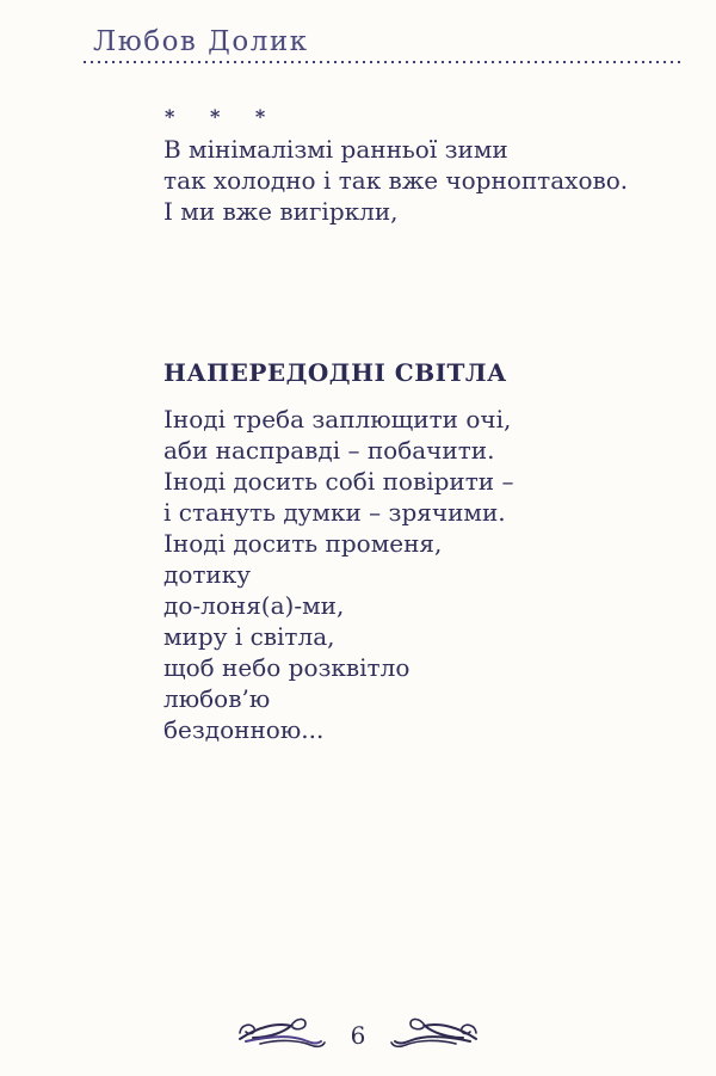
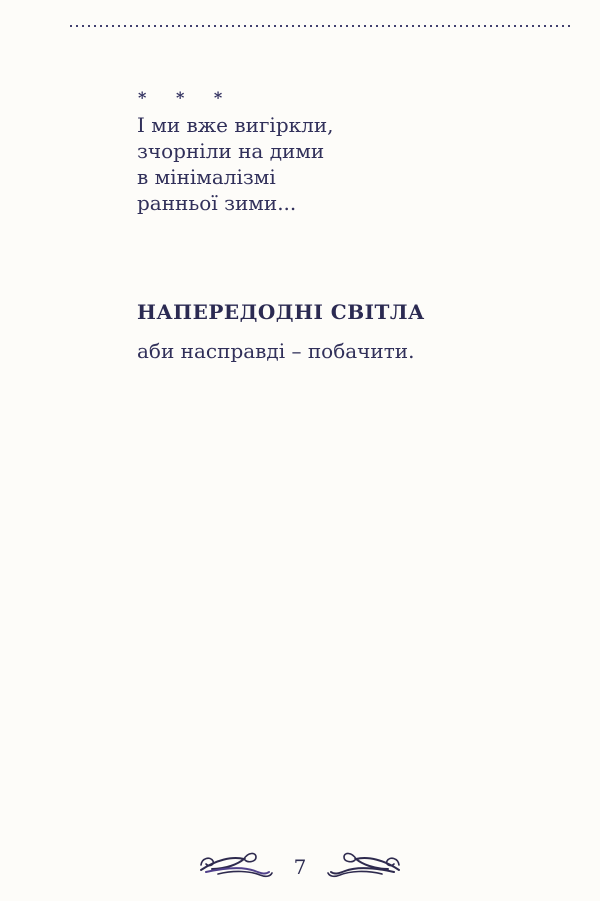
- Любов Долик
  * * *
- В мінімалізмі ранньої зими
- так холодно і так вже чорноптахово.
  І ми вже вигіркли,
+ зчорніли на дими
+ в мінімалізмі
+ ранньої зими...
  НАПЕРЕДОДНІ СВІТЛА
- Іноді треба заплющити очі,
  аби насправді – побачити.
- Іноді досить собі повірити –
- і стануть думки – зрячими.
- Іноді досить променя,
- дотику
- до-лоня(а)-ми,
- миру і світла,
- щоб небо розквітло
- любов’ю
- бездонною...
- 6
+ 7
